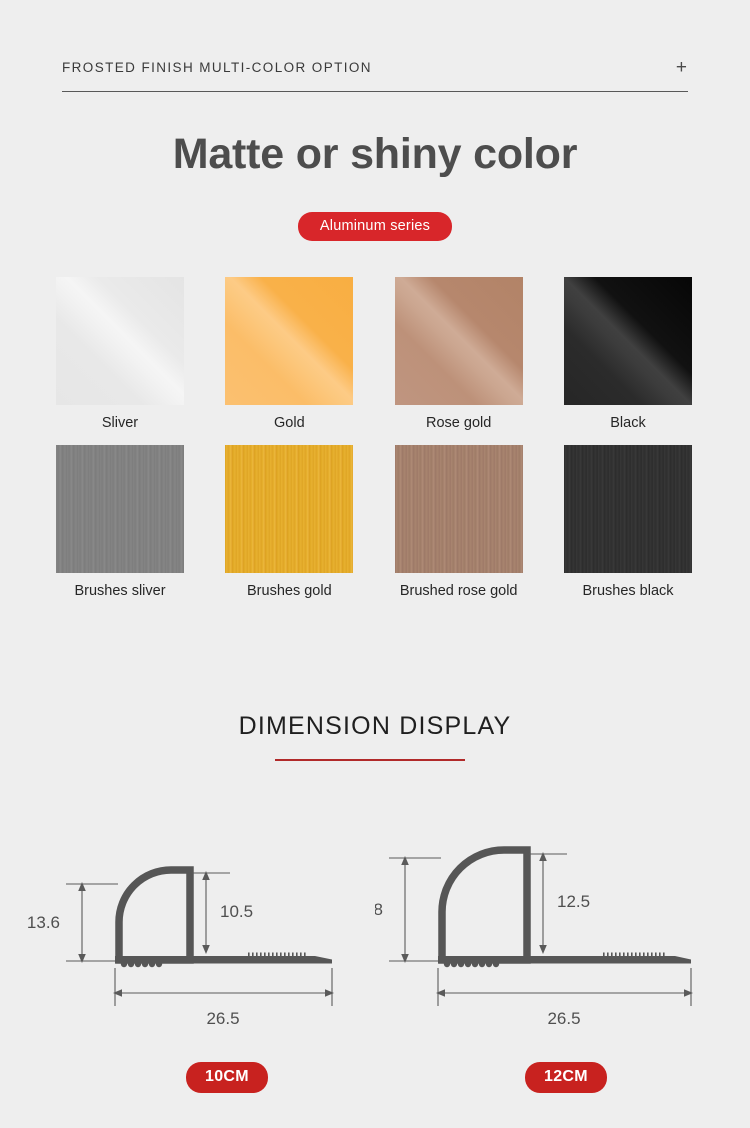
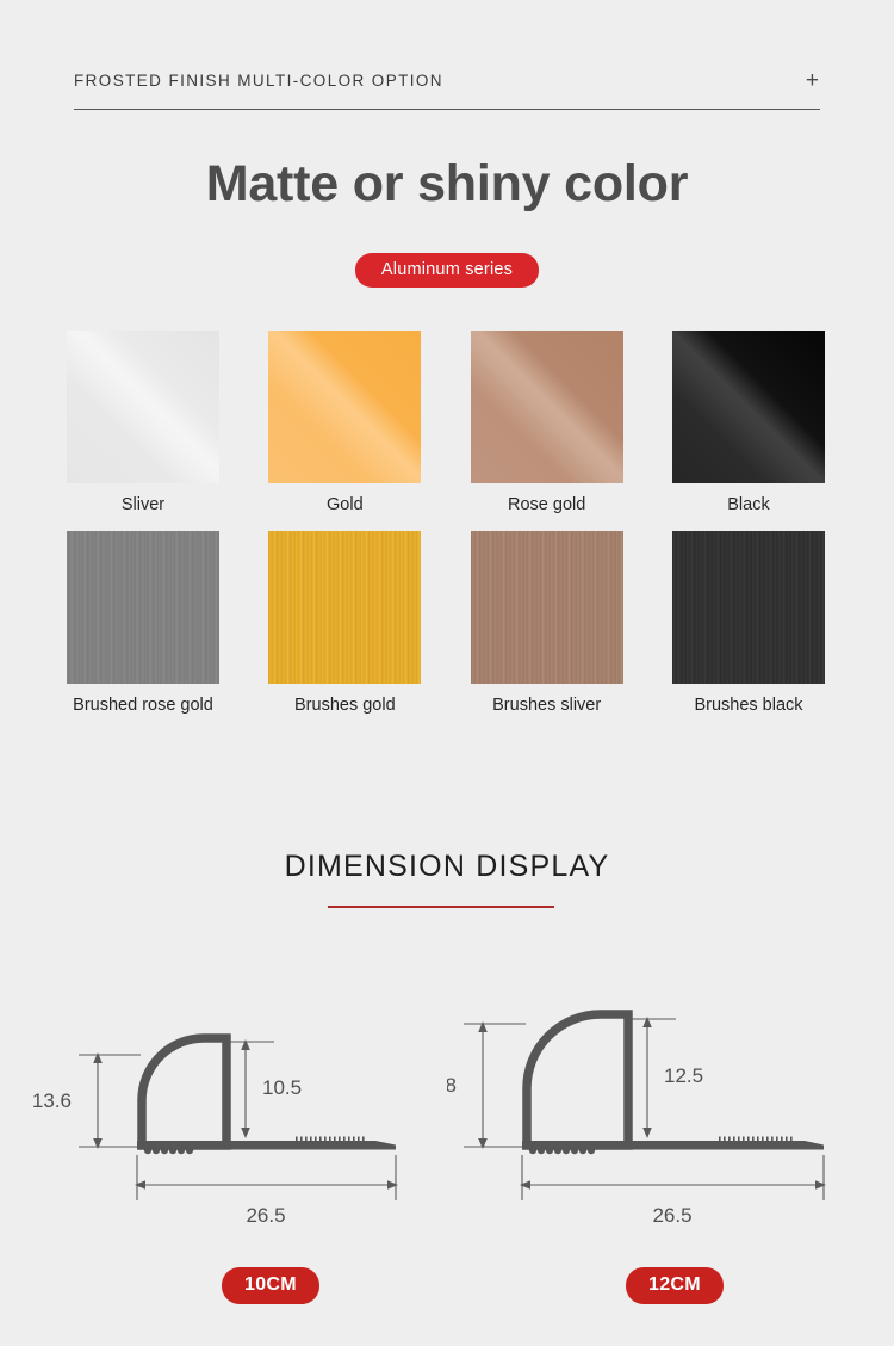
  FROSTED FINISH MULTI-COLOR OPTION
  +
  Matte or shiny color
  Aluminum series
  Sliver
  Gold
  Rose gold
  Black
- Brushes sliver
+ Brushed rose gold
  Brushes gold
- Brushed rose gold
+ Brushes sliver
  Brushes black
  DIMENSION DISPLAY
  13.6
  10.5
  26.5
  12.5
  26.5
  10CM
  12CM
